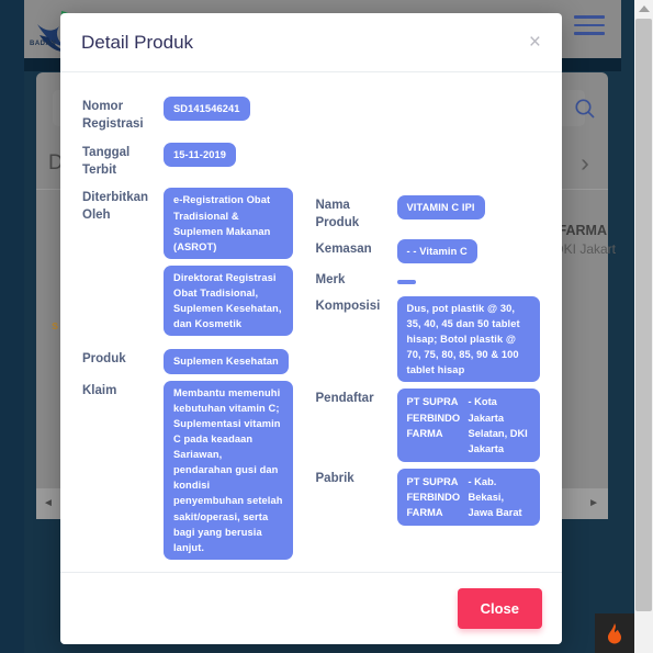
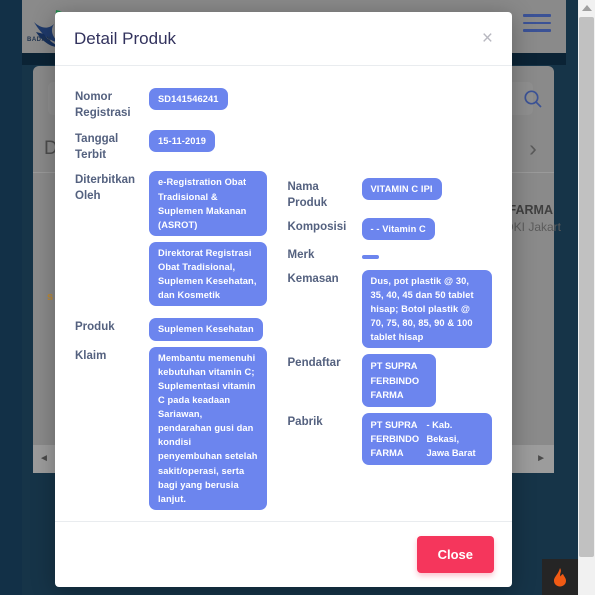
  D
  ›
  FARMA
  KI Jakart
  s
  ◄
  ►
  Detail Produk
  ×
  Nomor Registrasi
  SD141546241
  Tanggal Terbit
  15-11-2019
  Diterbitkan Oleh
  e-Registration Obat Tradisional & Suplemen Makanan (ASROT) Direktorat Registrasi Obat Tradisional, Suplemen Kesehatan, dan Kosmetik
  Produk
  Suplemen Kesehatan
  Klaim
  Membantu memenuhi kebutuhan vitamin C; Suplementasi vitamin C pada keadaan Sariawan, pendarahan gusi dan kondisi penyembuhan setelah sakit/operasi, serta bagi yang berusia lanjut.
  Nama Produk
  VITAMIN C IPI
- Kemasan
+ Komposisi
  - - Vitamin C
  Merk
- Komposisi
+ Kemasan
  Dus, pot plastik @ 30, 35, 40, 45 dan 50 tablet hisap; Botol plastik @ 70, 75, 80, 85, 90 & 100 tablet hisap
  Pendaftar
  PT SUPRA FERBINDO FARMA
- - Kota Jakarta Selatan, DKI Jakarta
  Pabrik
  PT SUPRA FERBINDO FARMA
  - Kab. Bekasi, Jawa Barat
  Close
